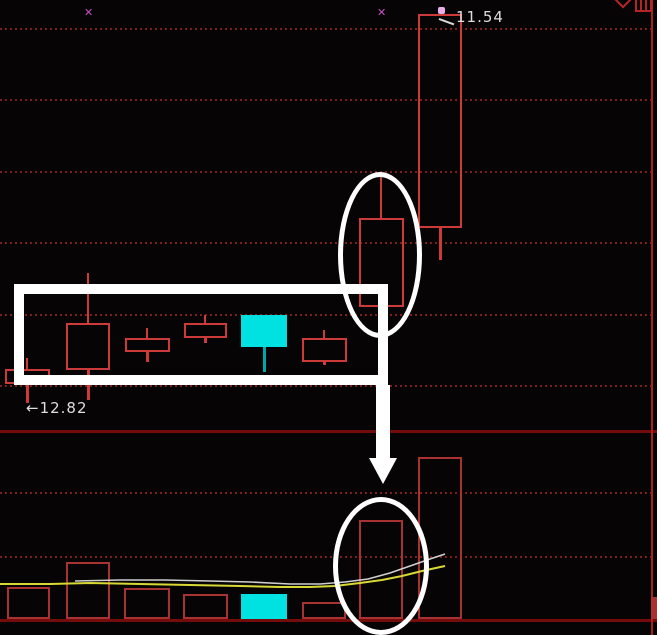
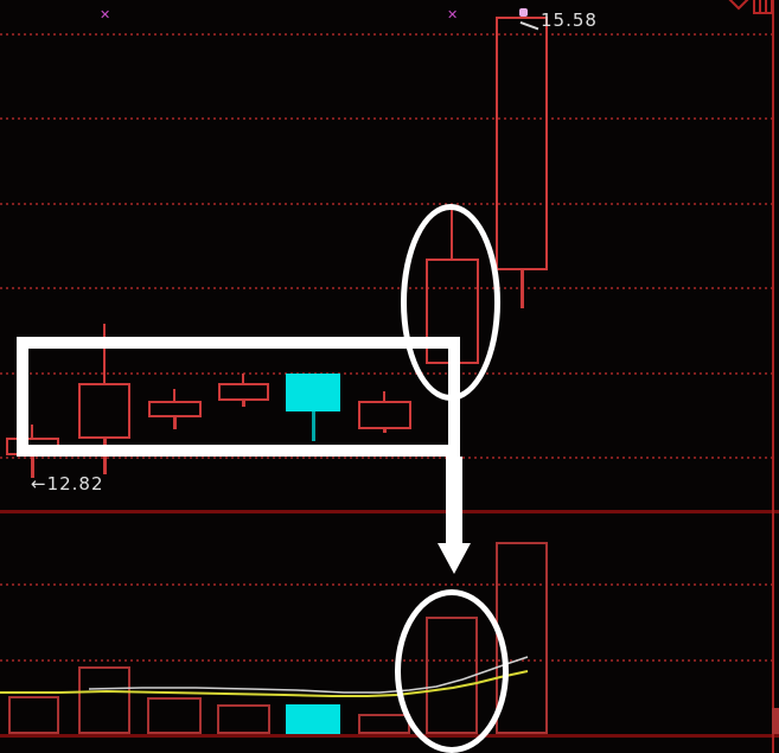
  ✕
  ✕
- 11.54
+ 15.58
  ←12.82
